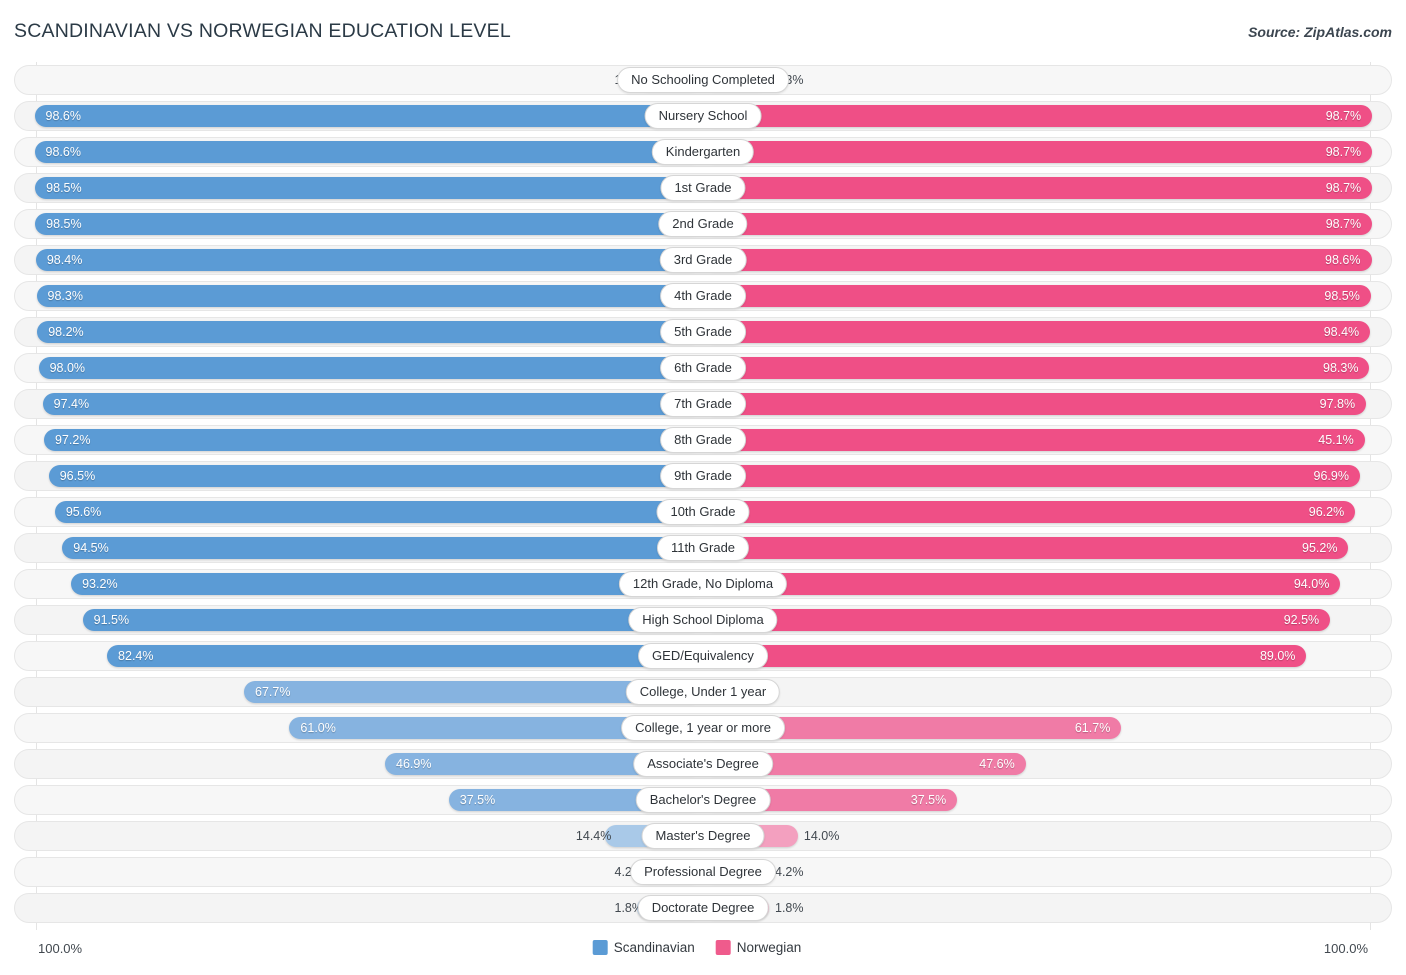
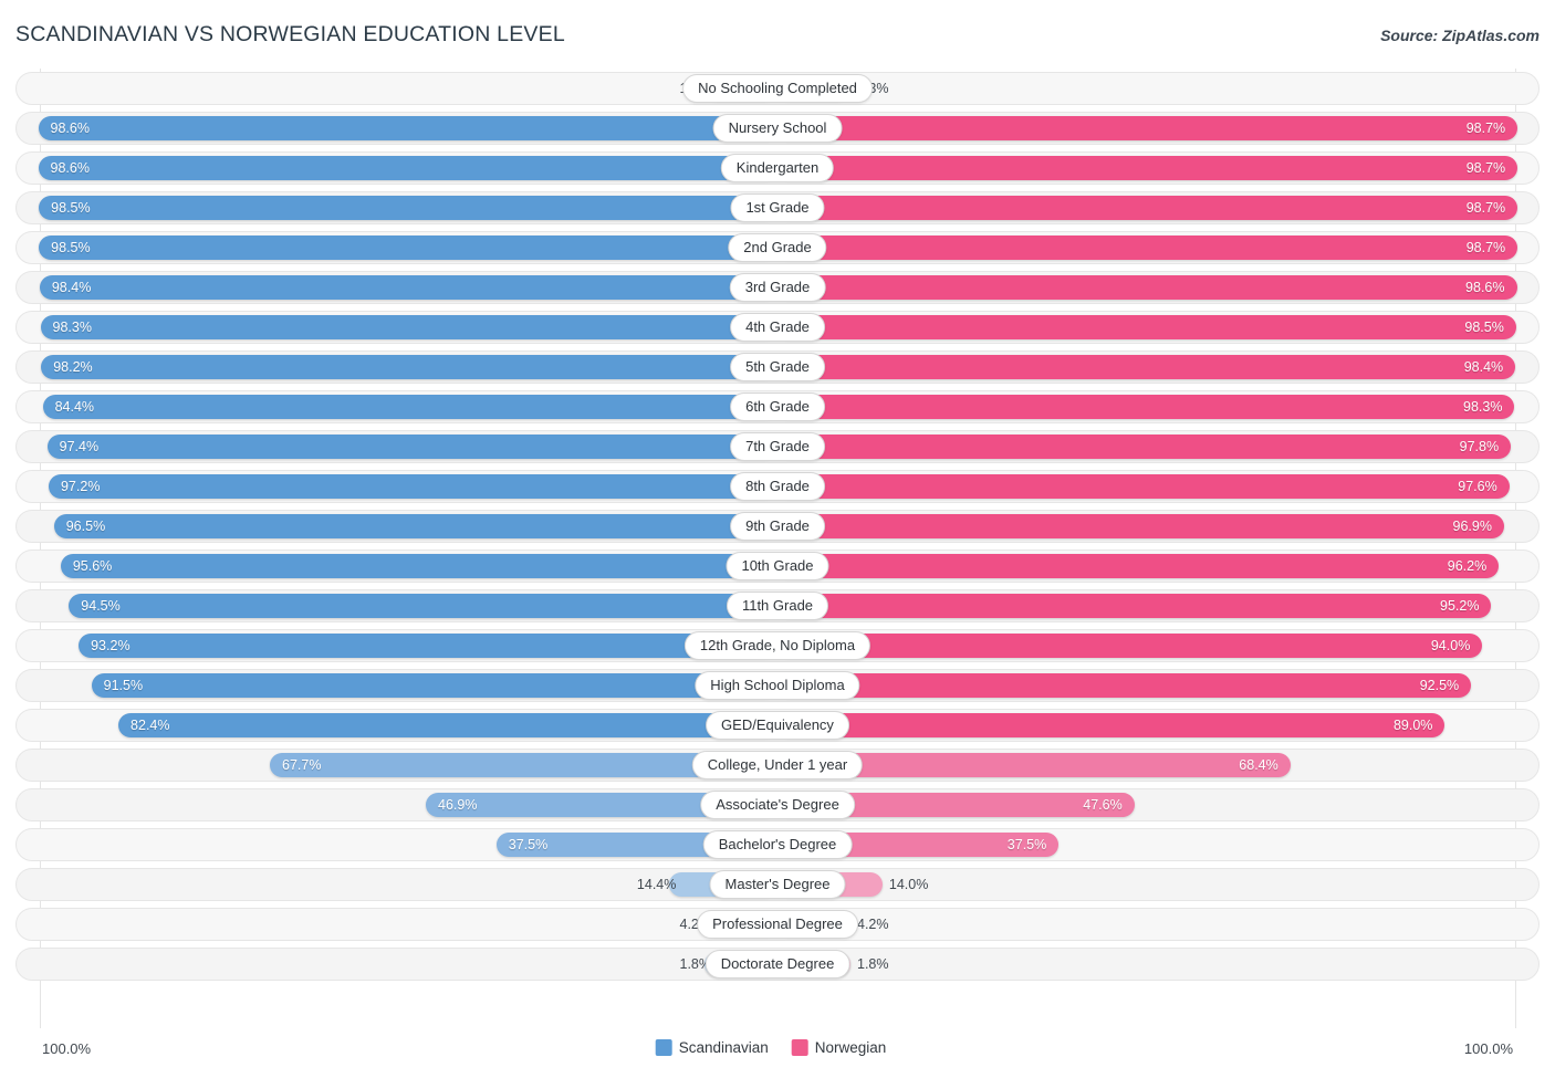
  SCANDINAVIAN VS NORWEGIAN EDUCATION LEVEL
  Source: ZipAtlas.com
  No Schooling Completed
  98.6%
  98.7%
  Nursery School
  98.6%
  98.7%
  Kindergarten
  98.5%
  98.7%
  1st Grade
  98.5%
  98.7%
  2nd Grade
  98.4%
  98.6%
  3rd Grade
  98.3%
  98.5%
  4th Grade
  98.2%
  98.4%
  5th Grade
- 98.0%
+ 84.4%
  98.3%
  6th Grade
  97.4%
  97.8%
  7th Grade
  97.2%
- 45.1%
+ 97.6%
  8th Grade
  96.5%
  96.9%
  9th Grade
  95.6%
  96.2%
  10th Grade
  94.5%
  95.2%
  11th Grade
  93.2%
  94.0%
  12th Grade, No Diploma
  91.5%
  92.5%
  High School Diploma
  82.4%
  89.0%
  GED/Equivalency
  67.7%
+ 68.4%
  College, Under 1 year
- 61.0%
- 61.7%
- College, 1 year or more
  46.9%
  47.6%
  Associate's Degree
  37.5%
  37.5%
  Bachelor's Degree
  14.4%
  14.0%
  Master's Degree
  4.2
  4.2%
  Professional Degree
  1.8
  1.8%
  Doctorate Degree
  100.0%
  Scandinavian
  Norwegian
  100.0%
